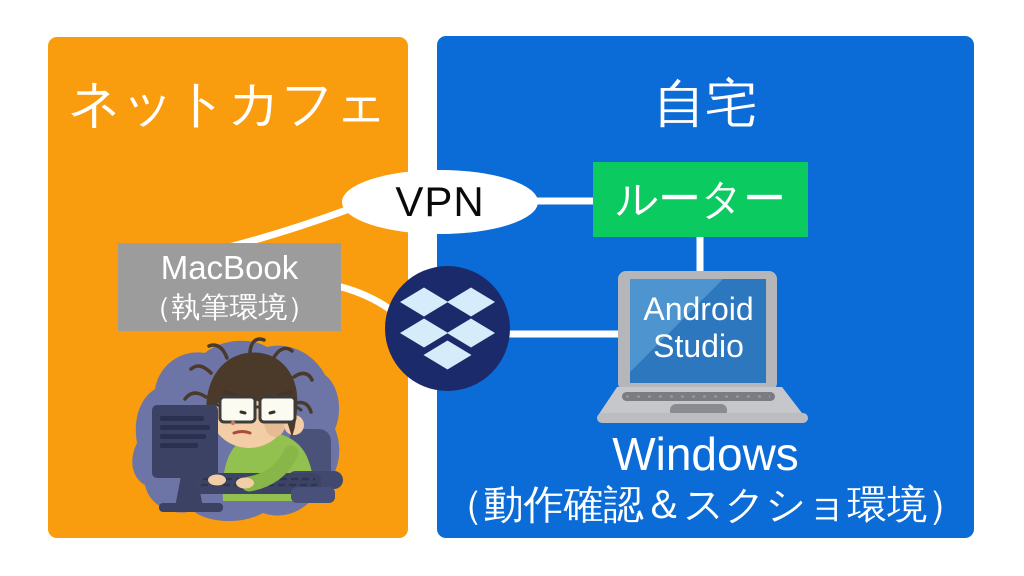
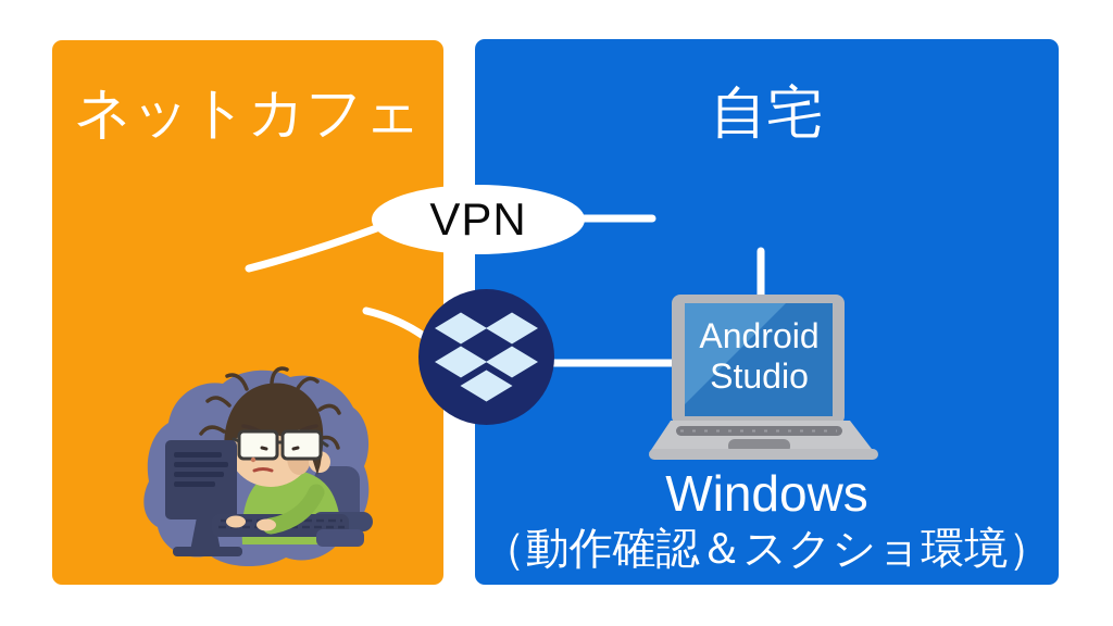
  ネットカフェ
  自宅
- ルーター
- MacBook
- （執筆環境）
  VPN
  Android
  Studio
  Windows
  （動作確認＆スクショ環境）
